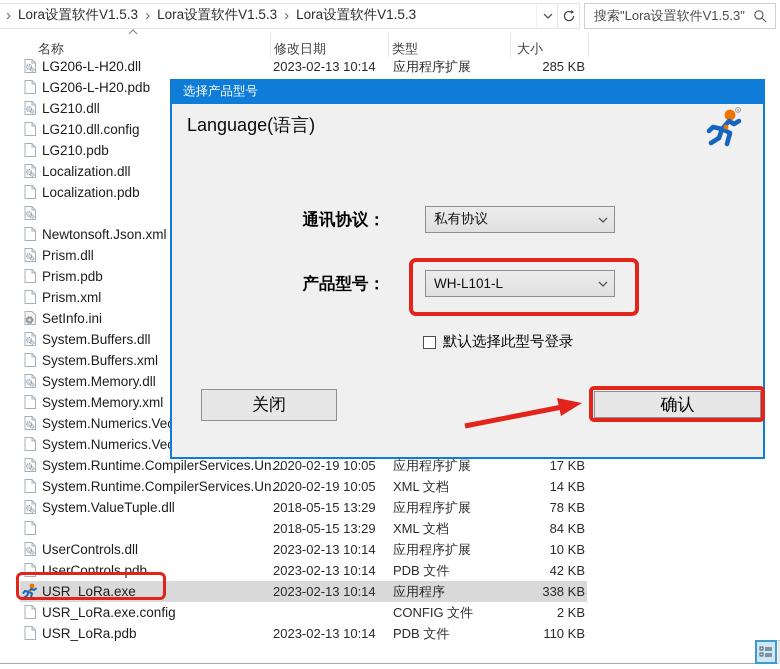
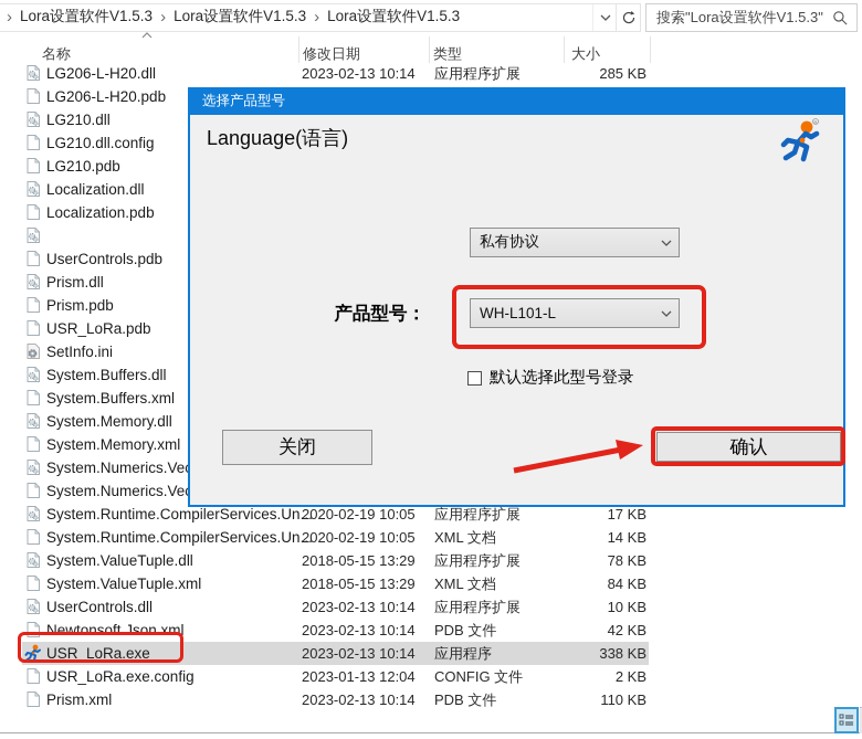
  ›
  Lora设置软件V1.5.3
  ›
  Lora设置软件V1.5.3
  ›
  Lora设置软件V1.5.3
  搜索"Lora设置软件V1.5.3"
  名称
  修改日期
  类型
  大小
  LG206-L-H20.dll
  2023-02-13 10:14
  应用程序扩展
  285 KB
  LG206-L-H20.pdb
  LG210.dll
  LG210.dll.config
  LG210.pdb
  Localization.dll
  Localization.pdb
- Newtonsoft.Json.xml
+ UserControls.pdb
  Prism.dll
  Prism.pdb
- Prism.xml
+ USR_LoRa.pdb
  SetInfo.ini
  System.Buffers.dll
  System.Buffers.xml
  System.Memory.dll
  System.Memory.xml
  System.Numerics.Ve
  System.Numerics.Ve
  System.Runtime.CompilerServices.Un...
  2020-02-19 10:05
  应用程序扩展
  17 KB
  System.Runtime.CompilerServices.Un...
  2020-02-19 10:05
  XML 文档
  14 KB
  System.ValueTuple.dll
  2018-05-15 13:29
  应用程序扩展
  78 KB
+ System.ValueTuple.xml
  2018-05-15 13:29
  XML 文档
  84 KB
  UserControls.dll
  2023-02-13 10:14
  应用程序扩展
  10 KB
- UserControls.pdb
+ Newtonsoft.Json.xml
  2023-02-13 10:14
  PDB 文件
  42 KB
  USR_LoRa.exe
  2023-02-13 10:14
  应用程序
  338 KB
  USR_LoRa.exe.config
+ 2023-01-13 12:04
  CONFIG 文件
  2 KB
- USR_LoRa.pdb
+ Prism.xml
  2023-02-13 10:14
  PDB 文件
  110 KB
  选择产品型号
  Language(语言)
- 通讯协议：
  私有协议
  产品型号：
  WH-L101-L
  默认选择此型号登录
  关闭
  确认
